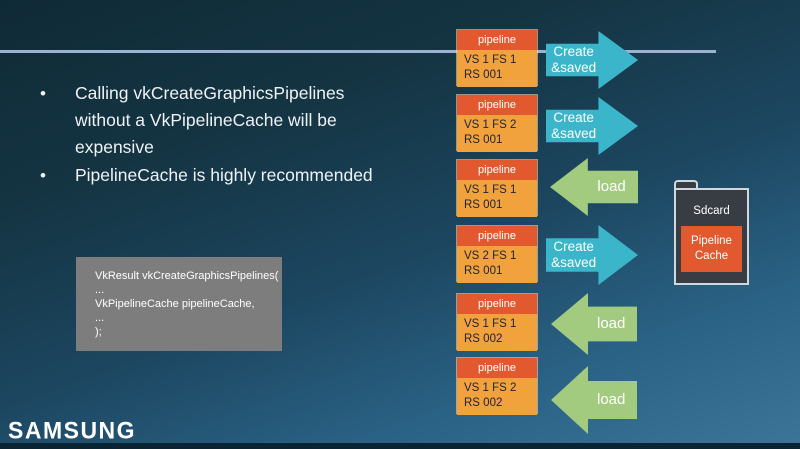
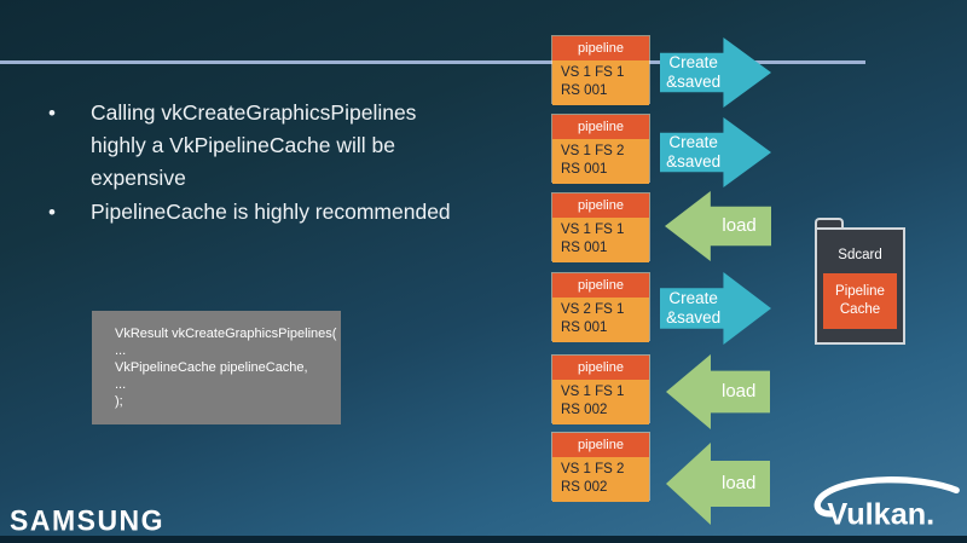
  •
- Calling vkCreateGraphicsPipelines without a VkPipelineCache will be expensive
+ Calling vkCreateGraphicsPipelines highly a VkPipelineCache will be expensive
  •
  PipelineCache is highly recommended
  VkResult vkCreateGraphicsPipelines(
  ...
  VkPipelineCache pipelineCache,
  ...
  );
  pipeline
  VS 1 FS 1
  RS 001
  pipeline
  VS 1 FS 2
  RS 001
  pipeline
  VS 1 FS 1
  RS 001
  pipeline
  VS 2 FS 1
  RS 001
  pipeline
  VS 1 FS 1
  RS 002
  pipeline
  VS 1 FS 2
  RS 002
  Create
  &saved
  Create
  &saved
  load
  Create
  &saved
  load
  load
  Sdcard
  Pipeline
  Cache
  SAMSUNG
+ Vulkan.
